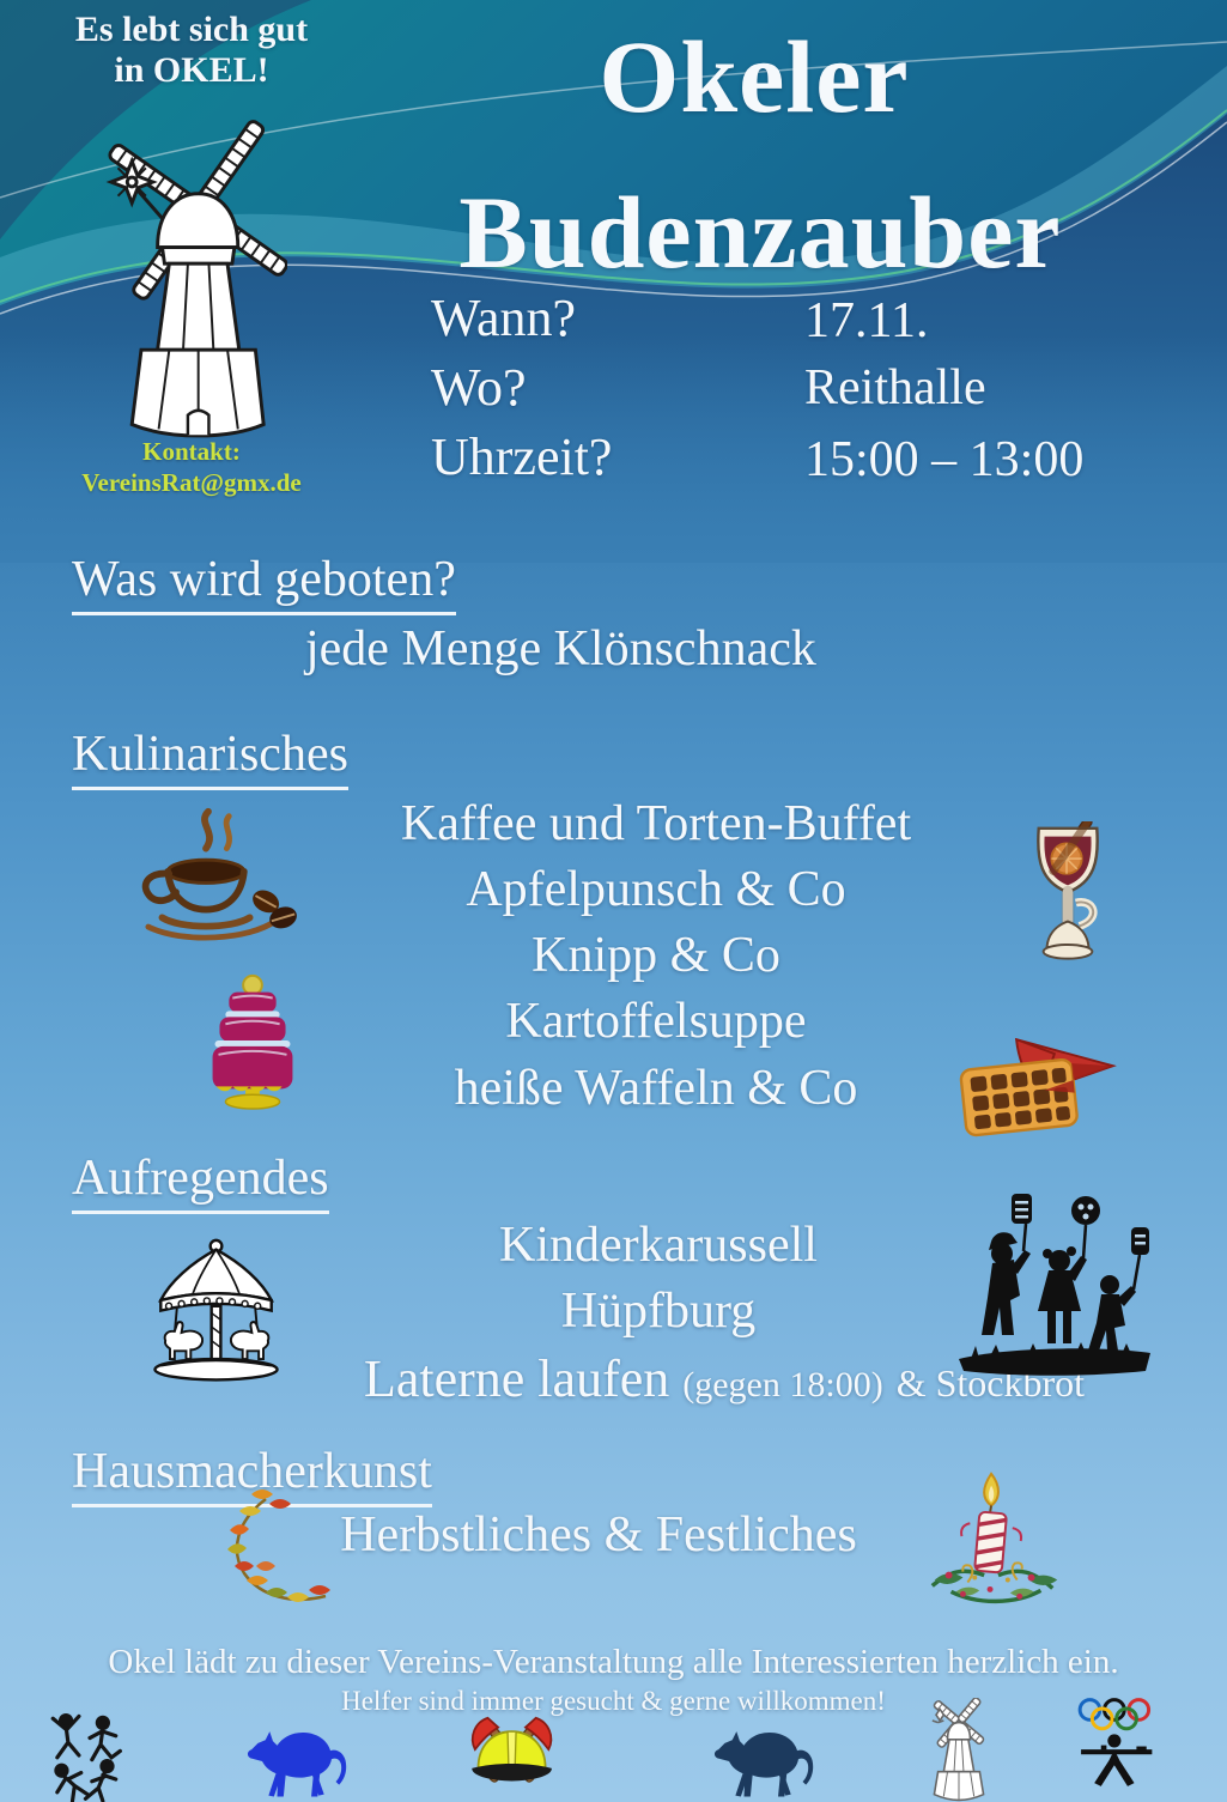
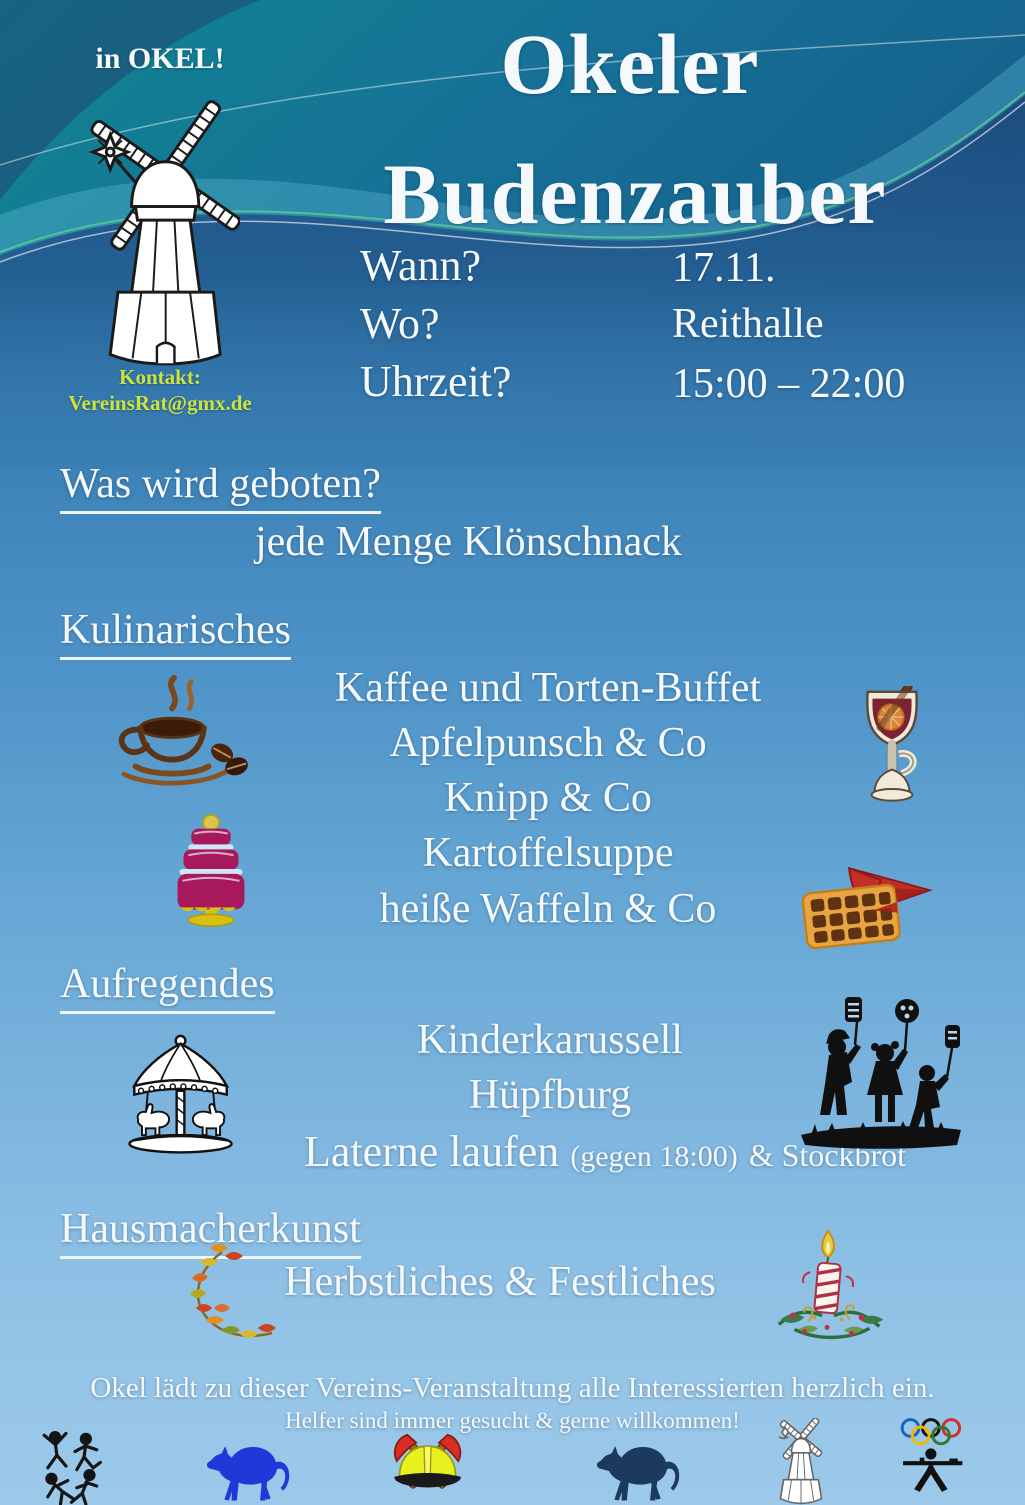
- Es lebt sich gut
  in OKEL!
  Kontakt:
  VereinsRat@gmx.de
  Okeler
  Budenzauber
  Wann?
  17.11.
  Wo?
  Reithalle
  Uhrzeit?
- 15:00 – 13:00
+ 15:00 – 22:00
  Was wird geboten?
  jede Menge Klönschnack
  Kulinarisches
  Kaffee und Torten-Buffet
  Apfelpunsch & Co
  Knipp & Co
  Kartoffelsuppe
  heiße Waffeln & Co
  Aufregendes
  Kinderkarussell
  Hüpfburg
  Laterne laufen (gegen 18:00) & Stockbrot
  Hausmacherkunst
  Herbstliches & Festliches
  Okel lädt zu dieser Vereins-Veranstaltung alle Interessierten herzlich ein.
  Helfer sind immer gesucht & gerne willkommen!
